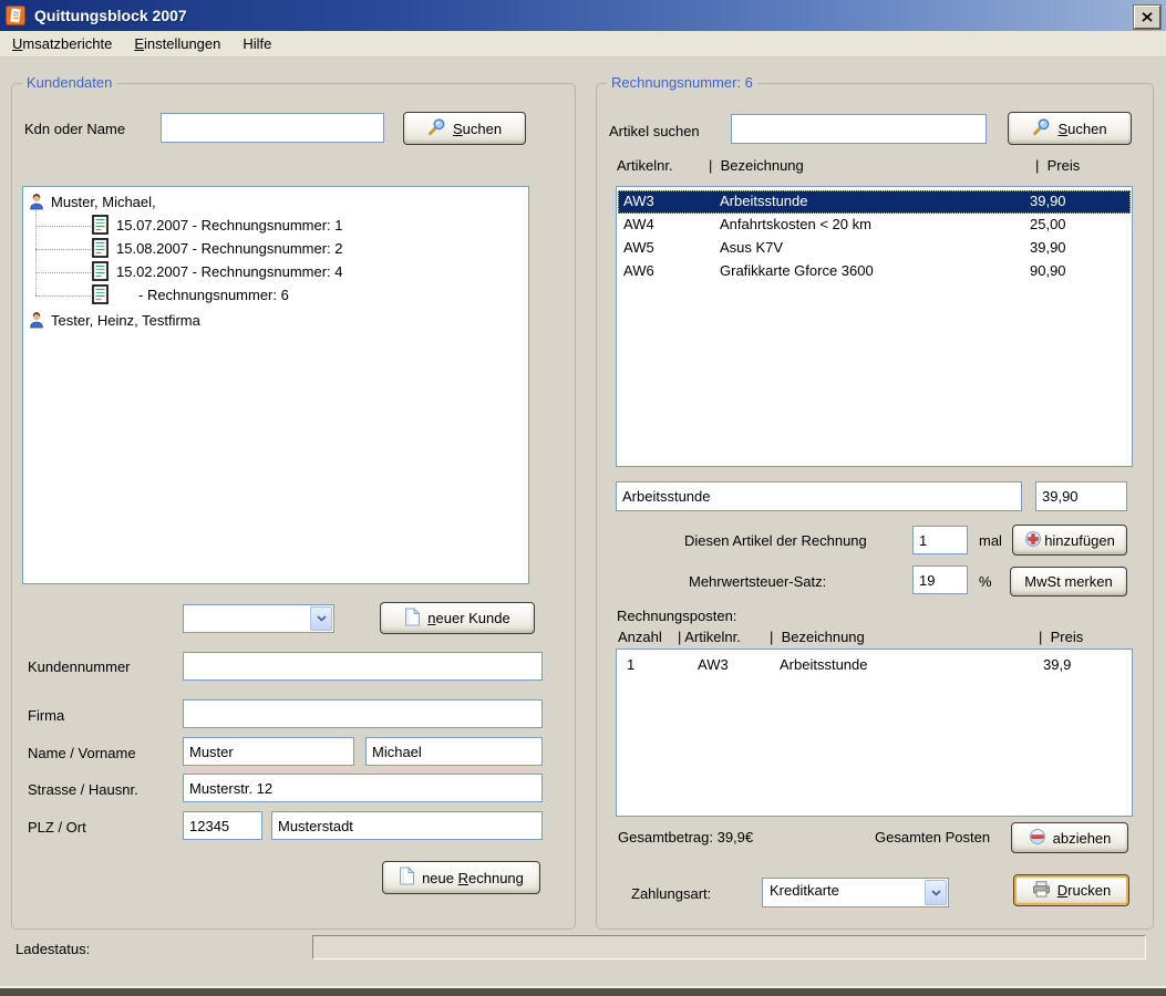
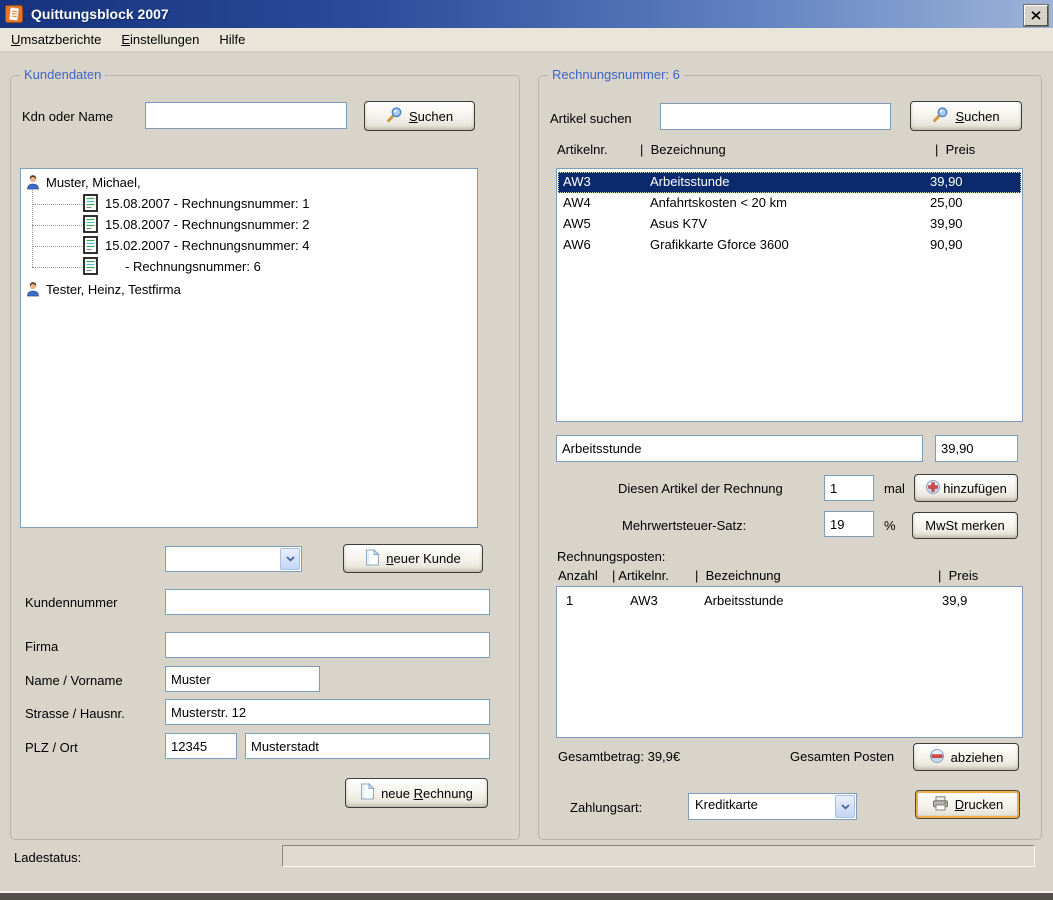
  Quittungsblock 2007
  Umsatzberichte
  Einstellungen
  Hilfe
  Kundendaten
  Kdn oder Name
  Suchen
  Muster, Michael,
- 15.07.2007 - Rechnungsnummer: 1
+ 15.08.2007 - Rechnungsnummer: 1
  15.08.2007 - Rechnungsnummer: 2
  15.02.2007 - Rechnungsnummer: 4
  - Rechnungsnummer: 6
  Tester, Heinz, Testfirma
  neuer Kunde
  Kundennummer
  Firma
  Name / Vorname
  Muster
- Michael
  Strasse / Hausnr.
  Musterstr. 12
  PLZ / Ort
  12345
  Musterstadt
  neue Rechnung
  Rechnungsnummer: 6
  Artikel suchen
  Suchen
  Artikelnr.
  | Bezeichnung
  | Preis
  AW3
  Arbeitsstunde
  39,90
  AW4
  Anfahrtskosten < 20 km
  25,00
  AW5
  Asus K7V
  39,90
  AW6
  Grafikkarte Gforce 3600
  90,90
  Arbeitsstunde
  39,90
  Diesen Artikel der Rechnung
  1
  mal
  hinzufügen
  Mehrwertsteuer-Satz:
  19
  %
  MwSt merken
  Rechnungsposten:
  Anzahl
  | Artikelnr.
  | Bezeichnung
  | Preis
  1
  AW3
  Arbeitsstunde
  39,9
  Gesamtbetrag: 39,9€
  Gesamten Posten
  abziehen
  Zahlungsart:
  Kreditkarte
  Drucken
  Ladestatus:
